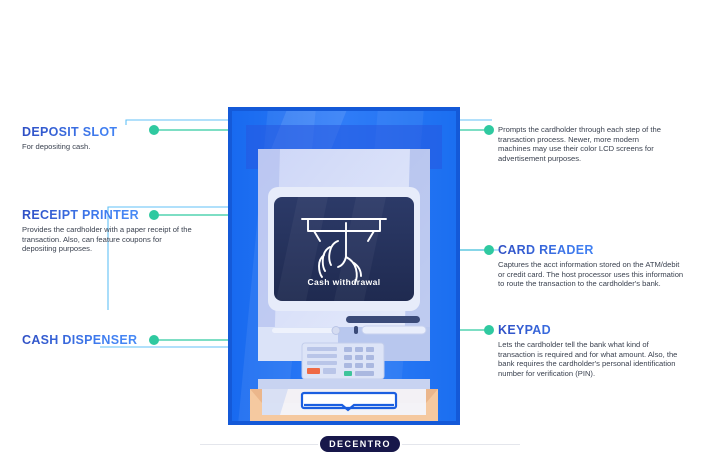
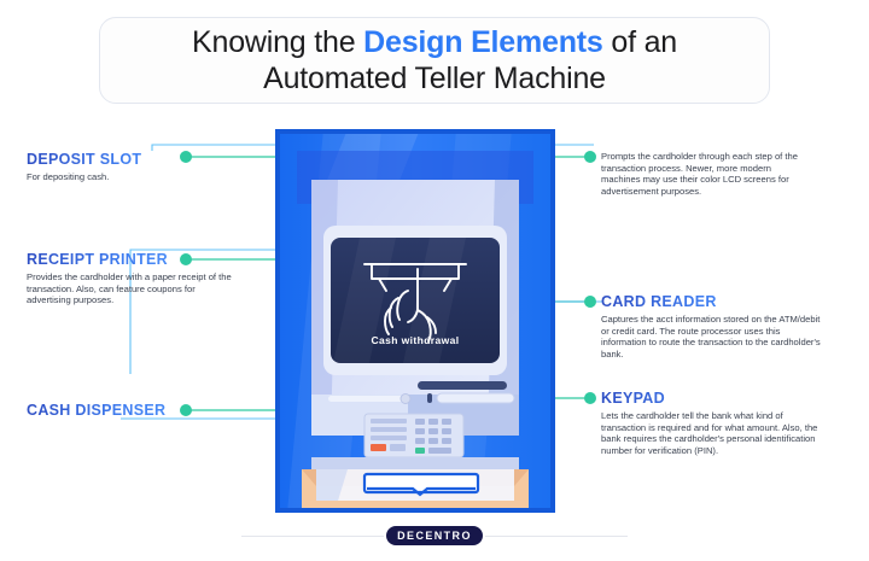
+ Knowing the Design Elements of an
+ Automated Teller Machine
  Cash withdrawal
  DEPOSIT SLOT
  For depositing cash.
  RECEIPT PRINTER
- Provides the cardholder with a paper receipt of the transaction. Also, can feature coupons for depositing purposes.
+ Provides the cardholder with a paper receipt of the transaction. Also, can feature coupons for advertising purposes.
  CASH DISPENSER
  Prompts the cardholder through each step of the transaction process. Newer, more modern machines may use their color LCD screens for advertisement purposes.
  CARD READER
- Captures the acct information stored on the ATM/debit or credit card. The host processor uses this information to route the transaction to the cardholder's bank.
+ Captures the acct information stored on the ATM/debit or credit card. The route processor uses this information to route the transaction to the cardholder's bank.
  KEYPAD
  Lets the cardholder tell the bank what kind of transaction is required and for what amount. Also, the bank requires the cardholder's personal identification number for verification (PIN).
  DECENTRO
